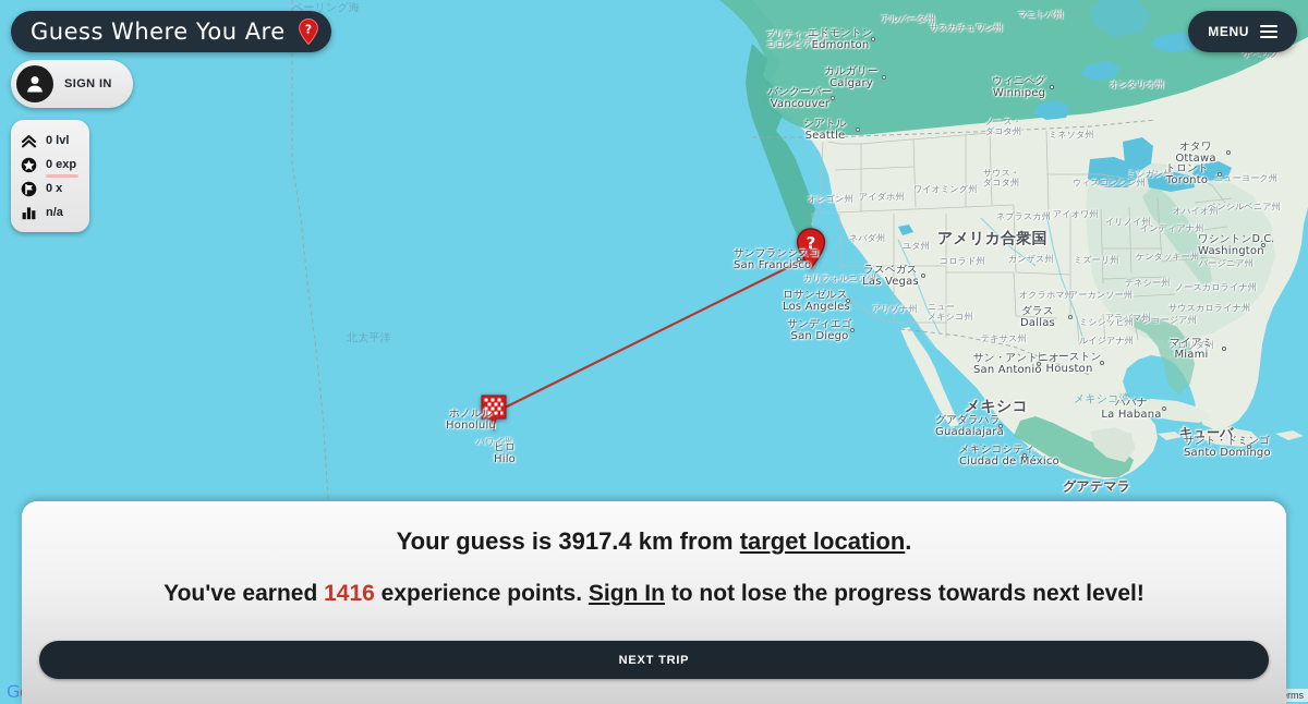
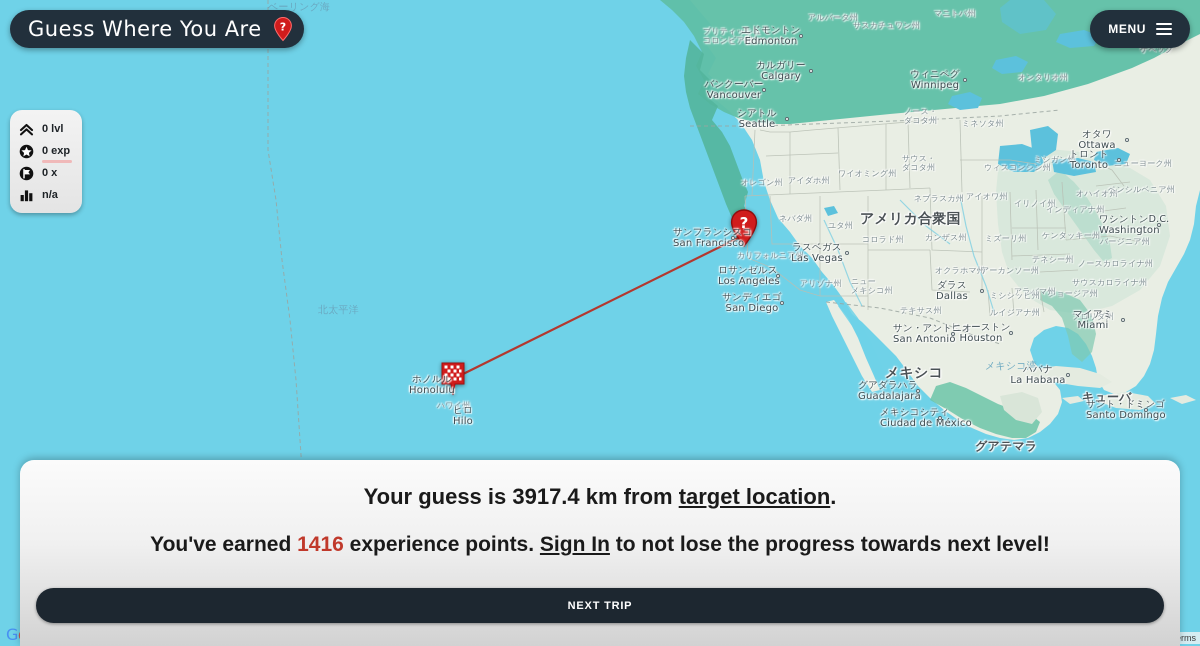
  ?
  ベーリング海
  北太平洋
  メキシコ湾
  アメリカ合衆国
  メキシコ
  グアテマラ
  キューバ
  ブリティッシュ
  コロンビア州
  サスカチュワン州
  マニトバ州
  オンタリオ州
  ケベック
  アルバータ州
  ノース・
  ダコタ州
  サウス・
  ダコタ州
  ミネソタ州
  ウィスコンシン州
  ミシガン州
  オレゴン州
  アイダホ州
  ワイオミング州
  ネブラスカ州
  アイオワ州
  イリノイ州
  インディアナ州
  オハイオ州
  ペンシルベニア州
  ニューヨーク州
  ネバダ州
  ユタ州
  コロラド州
  カンザス州
  ミズーリ州
  ケンタッキー州
  バージニア州
  カリフォルニア州
  アリゾナ州
  ニュー
  メキシコ州
  オクラホマ州
  アーカンソー州
  テネシー州
  ノースカロライナ州
  サウスカロライナ州
  ジョージア州
  アラバマ州
  ミシシッピ州
  ルイジアナ州
  テキサス州
  フロリダ州
  ハワイ州
  エドモントン
  Edmonton
  カルガリー
  Calgary
  バンクーバー
  Vancouver
  シアトル
  Seattle
  ウィニペグ
  Winnipeg
  オタワ
  Ottawa
  トロント
  Toronto
  サンフランシスコ
  San Francisco
  ラスベガス
  Las Vegas
  ロサンゼルス
  Los Angeles
  サンディエゴ
  San Diego
  ダラス
  Dallas
  ヒューストン
  Houston
  サン・アントニオ
  San Antonio
  マイアミ
  Miami
  ワシントンD.C.
  Washington
  グアダラハラ
  Guadalajara
  メキシコシティ
  Ciudad de México
  ハバナ
  La Habana
  サント・ドミンゴ
  Santo Domingo
  ホノルル
  Honolulu
  ヒロ
  Hilo
  Guess Where You Are
  ?
  MENU
- SIGN IN
  0 lvl
  0 exp
  0 x
  n/a
  Your guess is 3917.4 km from target location.
  You've earned 1416 experience points. Sign In to not lose the progress towards next level!
  NEXT TRIP
